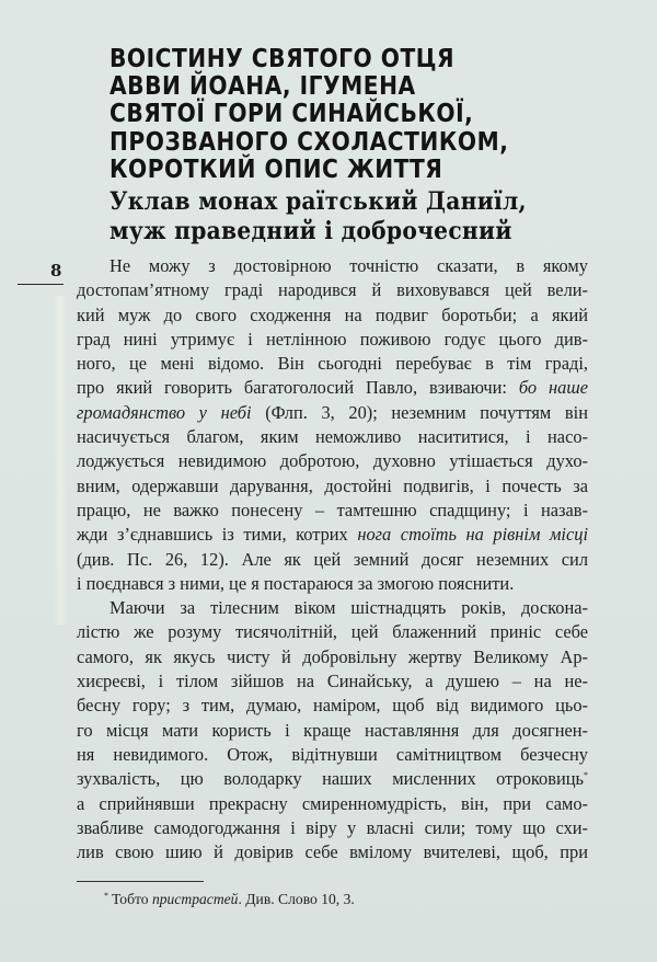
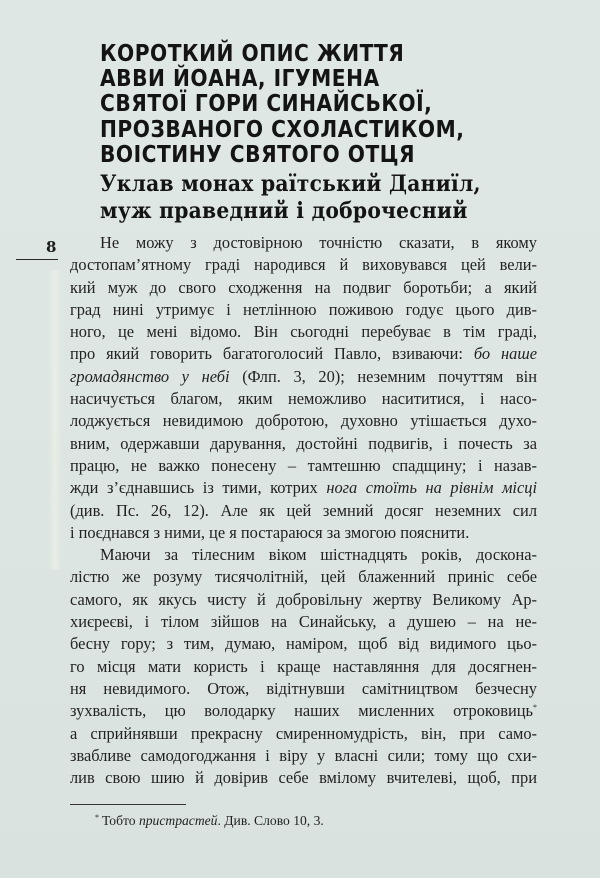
- ВОІСТИНУ СВЯТОГО ОТЦЯ
+ КОРОТКИЙ ОПИС ЖИТТЯ
  АВВИ ЙОАНА, ІГУМЕНА
  СВЯТОЇ ГОРИ СИНАЙСЬКОЇ,
  ПРОЗВАНОГО СХОЛАСТИКОМ,
- КОРОТКИЙ ОПИС ЖИТТЯ
+ ВОІСТИНУ СВЯТОГО ОТЦЯ
  Уклав монах раїтський Даниїл,
  муж праведний і доброчесний
  8
  Не можу з достовірною точністю сказати, в якому
  достопам’ятному граді народився й виховувався цей вели-
  кий муж до свого сходження на подвиг боротьби; а який
  град нині утримує і нетлінною поживою годує цього див-
  ного, це мені відомо. Він сьогодні перебуває в тім граді,
  про який говорить багатоголосий Павло, взиваючи: бо наше
  громадянство у небі (Флп. 3, 20); неземним почуттям він
  насичується благом, яким неможливо насититися, і насо-
  лоджується невидимою добротою, духовно утішається духо-
  вним, одержавши дарування, достойні подвигів, і почесть за
  працю, не важко понесену – тамтешню спадщину; і назав-
  жди з’єднавшись із тими, котрих нога стоїть на рівнім місці
  (див. Пс. 26, 12). Але як цей земний досяг неземних сил
  і поєднався з ними, це я постараюся за змогою пояснити.
  Маючи за тілесним віком шістнадцять років, доскона-
  лістю же розуму тисячолітній, цей блаженний приніс себе
  самого, як якусь чисту й добровільну жертву Великому Ар-
  хиєреєві, і тілом зійшов на Синайську, а душею – на не-
  бесну гору; з тим, думаю, наміром, щоб від видимого цьо-
  го місця мати користь і краще наставляння для досягнен-
  ня невидимого. Отож, відітнувши самітництвом безчесну
  зухвалість, цю володарку наших мисленних отроковиць*
  а сприйнявши прекрасну смиренномудрість, він, при само-
  звабливе самодогоджання і віру у власні сили; тому що схи-
  лив свою шию й довірив себе вмілому вчителеві, щоб, при
  * Тобто пристрастей. Див. Слово 10, 3.
